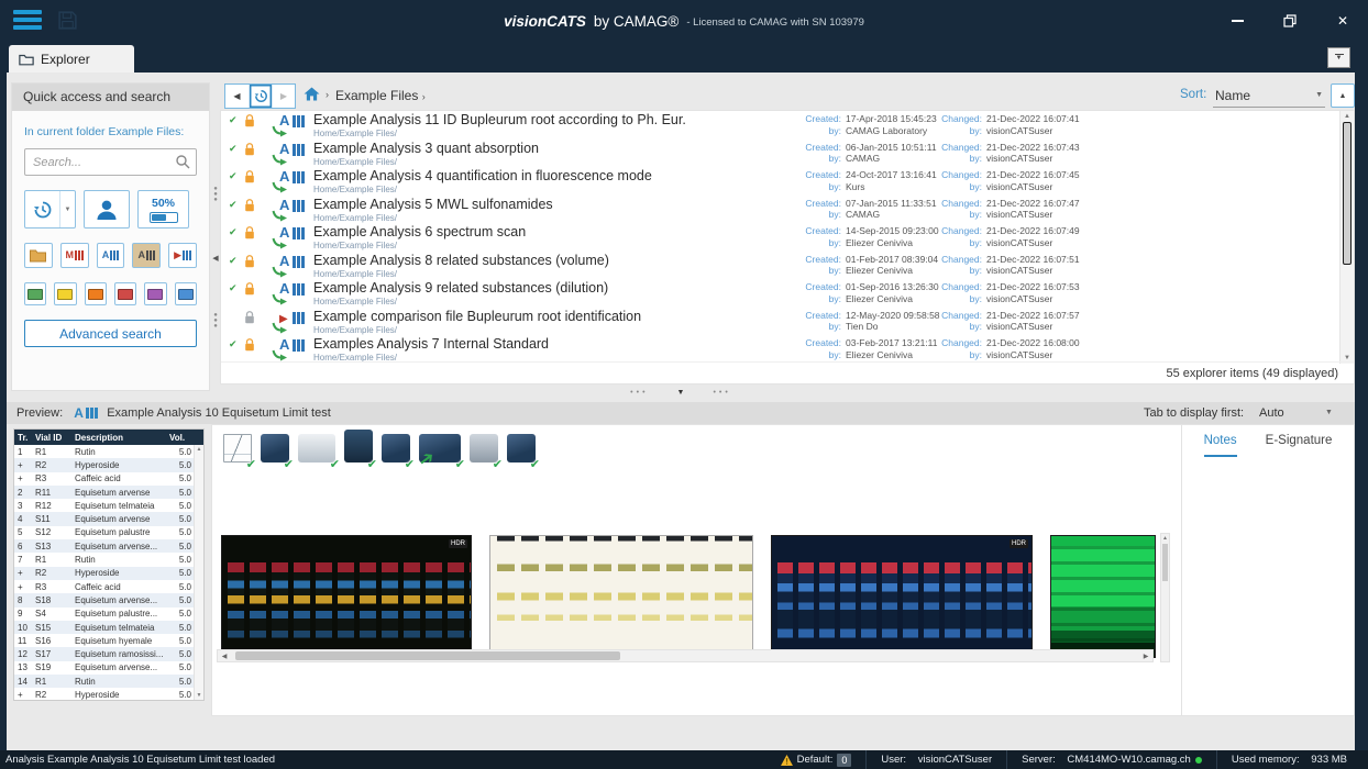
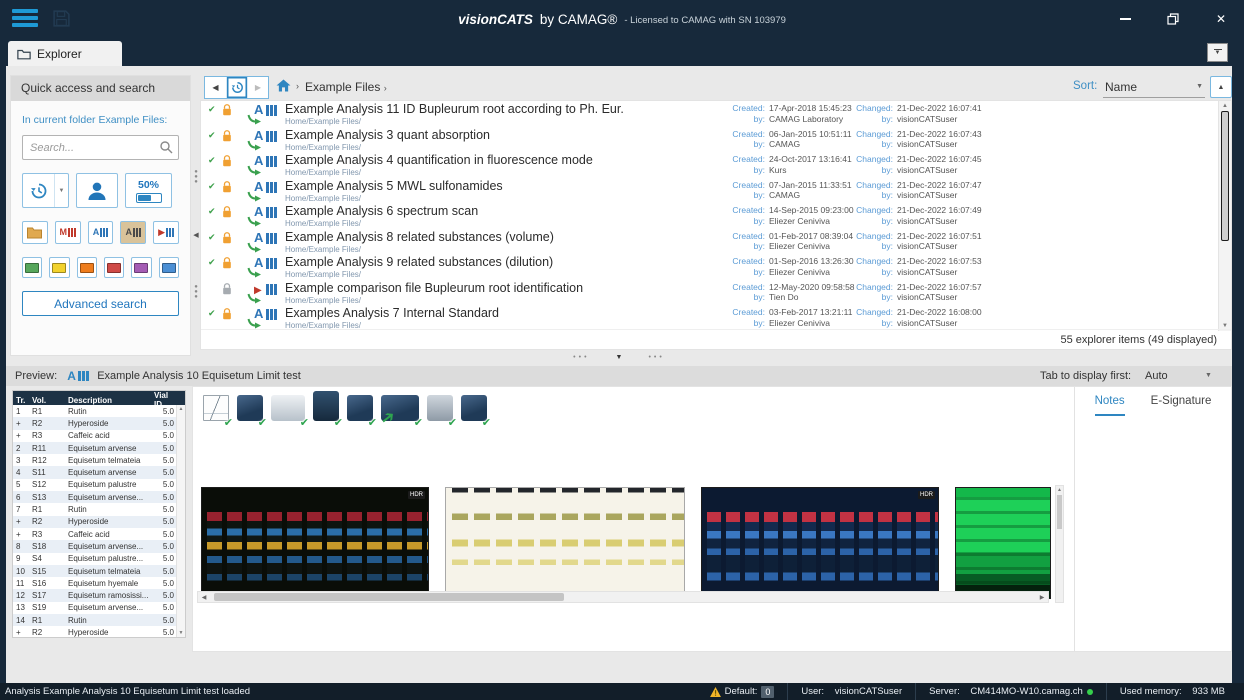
  visionCATS
  by CAMAG®
  - Licensed to CAMAG with SN 103979
  ✕
  Explorer
  Quick access and search
  In current folder Example Files:
  Search...
  50%
  M
  A
  A
  ▶
  Advanced search
  ◀
  ▶
  ›
  Example Files ›
  Sort:
  Name
  ✔
  A
  Example Analysis 11 ID Bupleurum root according to Ph. Eur.
  Home/Example Files/
  Created:
  17-Apr-2018 15:45:23
  by:
  CAMAG Laboratory
  Changed:
  21-Dec-2022 16:07:41
  by:
  visionCATSuser
  ✔
  A
  Example Analysis 3 quant absorption
  Home/Example Files/
  Created:
  06-Jan-2015 10:51:11
  by:
  CAMAG
  Changed:
  21-Dec-2022 16:07:43
  by:
  visionCATSuser
  ✔
  A
  Example Analysis 4 quantification in fluorescence mode
  Home/Example Files/
  Created:
  24-Oct-2017 13:16:41
  by:
  Kurs
  Changed:
  21-Dec-2022 16:07:45
  by:
  visionCATSuser
  ✔
  A
  Example Analysis 5 MWL sulfonamides
  Home/Example Files/
  Created:
  07-Jan-2015 11:33:51
  by:
  CAMAG
  Changed:
  21-Dec-2022 16:07:47
  by:
  visionCATSuser
  ✔
  A
  Example Analysis 6 spectrum scan
  Home/Example Files/
  Created:
  14-Sep-2015 09:23:00
  by:
  Eliezer Ceniviva
  Changed:
  21-Dec-2022 16:07:49
  by:
  visionCATSuser
  ✔
  A
  Example Analysis 8 related substances (volume)
  Home/Example Files/
  Created:
  01-Feb-2017 08:39:04
  by:
  Eliezer Ceniviva
  Changed:
  21-Dec-2022 16:07:51
  by:
  visionCATSuser
  ✔
  A
  Example Analysis 9 related substances (dilution)
  Home/Example Files/
  Created:
  01-Sep-2016 13:26:30
  by:
  Eliezer Ceniviva
  Changed:
  21-Dec-2022 16:07:53
  by:
  visionCATSuser
  ▶
  Example comparison file Bupleurum root identification
  Home/Example Files/
  Created:
  12-May-2020 09:58:58
  by:
  Tien Do
  Changed:
  21-Dec-2022 16:07:57
  by:
  visionCATSuser
  ✔
  A
  Examples Analysis 7 Internal Standard
  Home/Example Files/
  Created:
  03-Feb-2017 13:21:11
  by:
  Eliezer Ceniviva
  Changed:
  21-Dec-2022 16:08:00
  by:
  visionCATSuser
  55 explorer items (49 displayed)
  Preview:
  A
  Example Analysis 10 Equisetum Limit test
  Tab to display first:
  Auto
  Tr.
- Vial ID
+ Vol.
  Description
- Vol.
+ Vial ID
  1
  R1
  Rutin
  5.0
  +
  R2
  Hyperoside
  5.0
  +
  R3
  Caffeic acid
  5.0
  2
  R11
  Equisetum arvense
  5.0
  3
  R12
  Equisetum telmateia
  5.0
  4
  S11
  Equisetum arvense
  5.0
  5
  S12
  Equisetum palustre
  5.0
  6
  S13
  Equisetum arvense...
  5.0
  7
  R1
  Rutin
  5.0
  +
  R2
  Hyperoside
  5.0
  +
  R3
  Caffeic acid
  5.0
  8
  S18
  Equisetum arvense...
  5.0
  9
  S4
  Equisetum palustre...
  5.0
  10
  S15
  Equisetum telmateia
  5.0
  11
  S16
  Equisetum hyemale
  5.0
  12
  S17
  Equisetum ramosissi...
  5.0
  13
  S19
  Equisetum arvense...
  5.0
  14
  R1
  Rutin
  5.0
  +
  R2
  Hyperoside
  5.0
  ✔
  ✔
  ✔
  ✔
  ✔
  ✔
  ✔
  ✔
  Notes
  E-Signature
  Analysis Example Analysis 10 Equisetum Limit test loaded
  Default:
  0
  User:
  visionCATSuser
  Server:
  CM414MO-W10.camag.ch
  Used memory:
  933 MB
